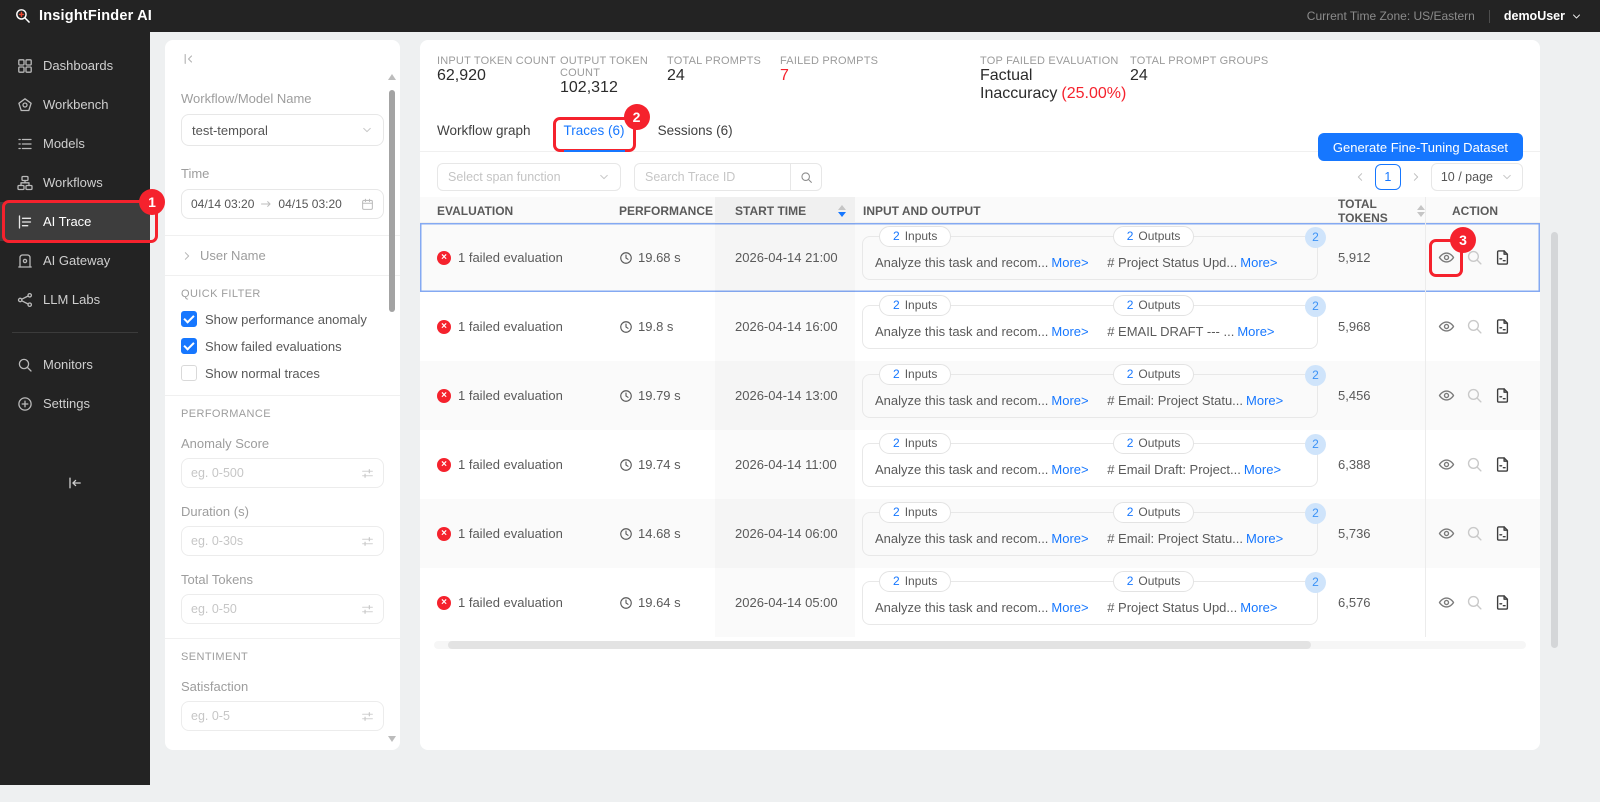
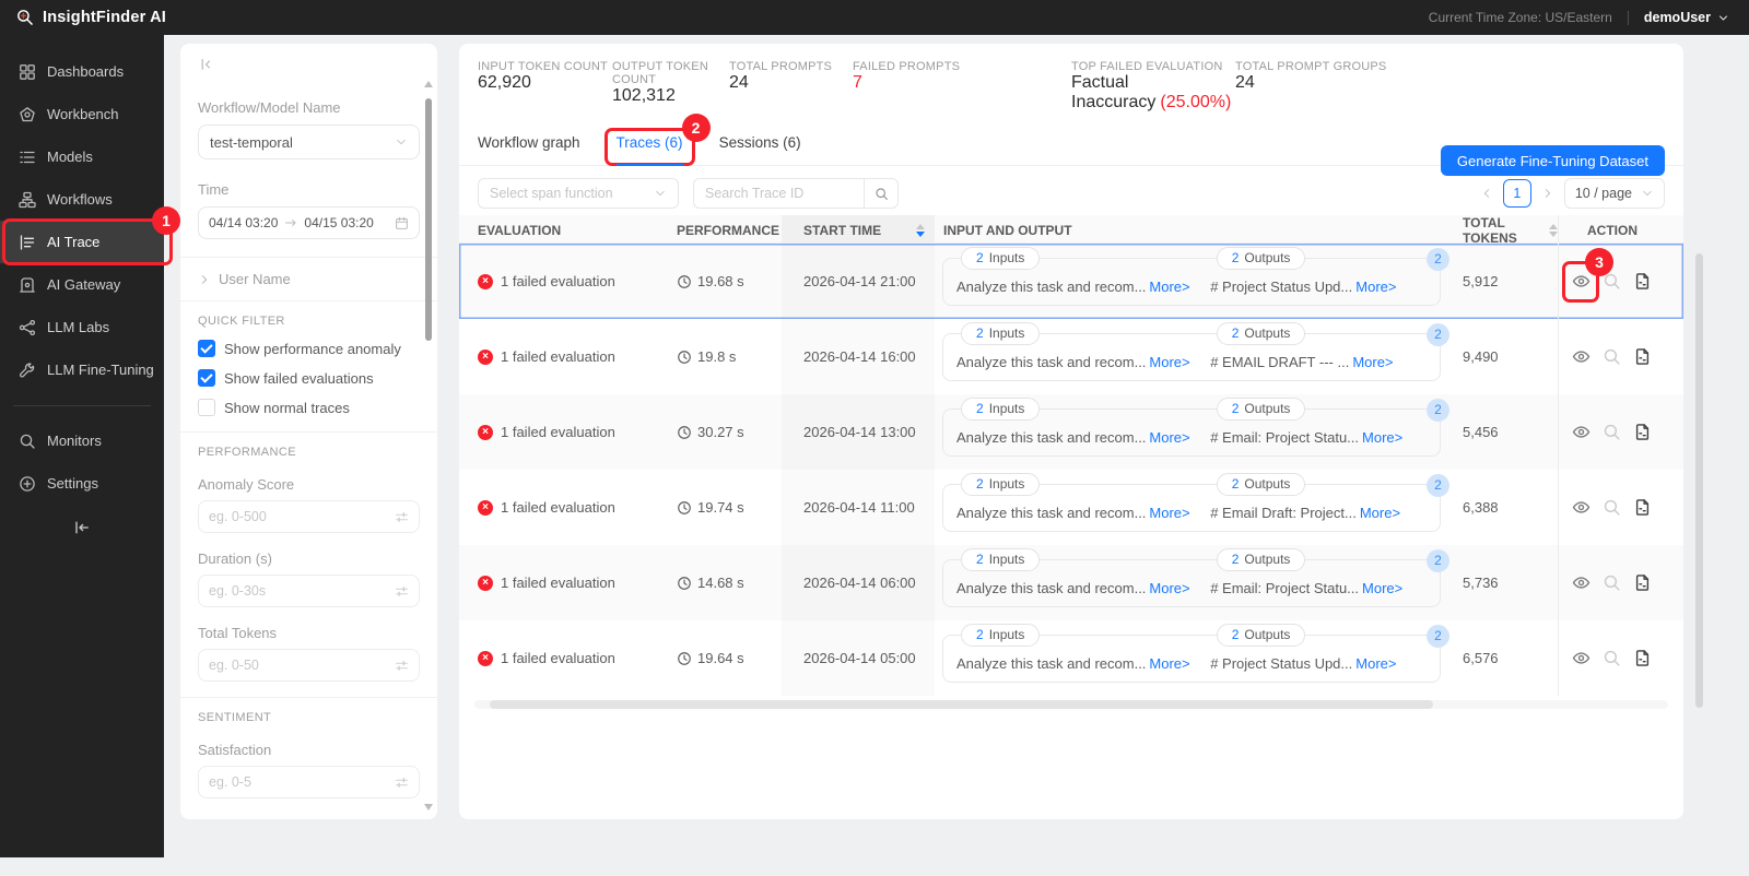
  InsightFinder AI
  Current Time Zone: US/Eastern
  demoUser
  Dashboards
  Workbench
  Models
  Workflows
  AI Trace
  1
  AI Gateway
  LLM Labs
+ LLM Fine-Tuning
  Monitors
  Settings
  Workflow/Model Name
  test-temporal
  Time
  04/14 03:20
  04/15 03:20
  User Name
  QUICK FILTER
  Show performance anomaly
  Show failed evaluations
  Show normal traces
  PERFORMANCE
  Anomaly Score
  eg. 0-500
  Duration (s)
  eg. 0-30s
  Total Tokens
  eg. 0-50
  SENTIMENT
  Satisfaction
  eg. 0-5
  INPUT TOKEN COUNT
  62,920
  OUTPUT TOKEN COUNT
  102,312
  TOTAL PROMPTS
  24
  FAILED PROMPTS
  7
  TOP FAILED EVALUATION
  Factual Inaccuracy (25.00%)
  TOTAL PROMPT GROUPS
  24
  Workflow graph
  Traces (6)
  2
  Sessions (6)
  Generate Fine-Tuning Dataset
  Select span function
  Search Trace ID
  1
  10 / page
  EVALUATION
  PERFORMANCE
  START TIME
  INPUT AND OUTPUT
  TOTAL TOKENS
  ACTION
  ×
  1 failed evaluation
  19.68 s
  2026-04-14 21:00
  2
  Inputs
  2
  Outputs
  2
  Analyze this task and recom...
  More>
  # Project Status Upd...
  More>
  5,912
  3
  ×
  1 failed evaluation
  19.8 s
  2026-04-14 16:00
  2
  Inputs
  2
  Outputs
  2
  Analyze this task and recom...
  More>
  # EMAIL DRAFT --- ...
  More>
- 5,968
+ 9,490
  ×
  1 failed evaluation
- 19.79 s
+ 30.27 s
  2026-04-14 13:00
  2
  Inputs
  2
  Outputs
  2
  Analyze this task and recom...
  More>
  # Email: Project Statu...
  More>
  5,456
  ×
  1 failed evaluation
  19.74 s
  2026-04-14 11:00
  2
  Inputs
  2
  Outputs
  2
  Analyze this task and recom...
  More>
  # Email Draft: Project...
  More>
  6,388
  ×
  1 failed evaluation
  14.68 s
  2026-04-14 06:00
  2
  Inputs
  2
  Outputs
  2
  Analyze this task and recom...
  More>
  # Email: Project Statu...
  More>
  5,736
  ×
  1 failed evaluation
  19.64 s
  2026-04-14 05:00
  2
  Inputs
  2
  Outputs
  2
  Analyze this task and recom...
  More>
  # Project Status Upd...
  More>
  6,576
